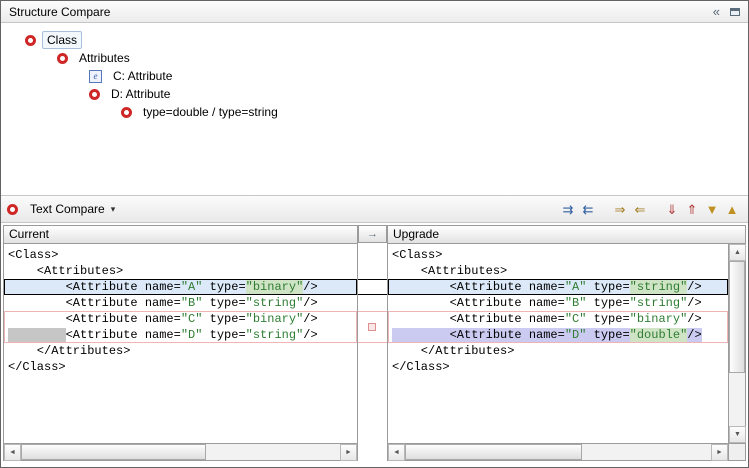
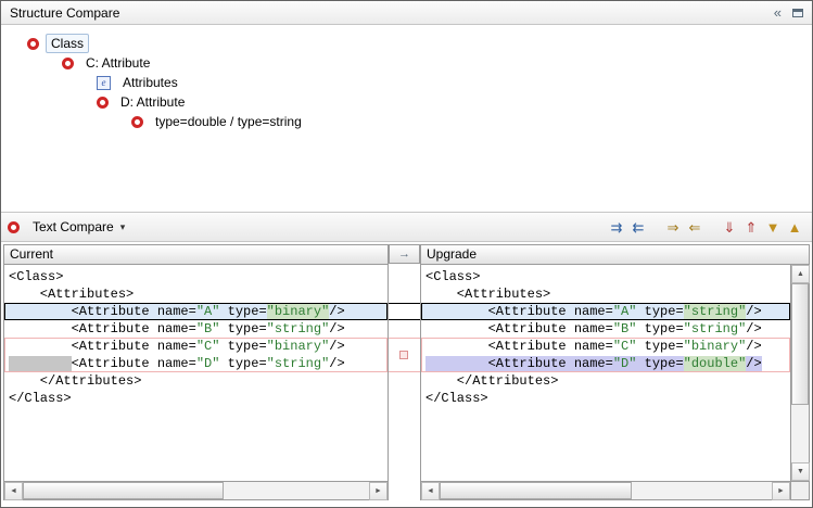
  Structure Compare
  «
  Class
- Attributes
+ C: Attribute
  e
- C: Attribute
+ Attributes
  D: Attribute
  type=double / type=string
  Text Compare
  ▾
  ⇉
  ⇇
  ⇒
  ⇐
  ⇓
  ⇑
  ▼
  ▲
  Current
  <Class>
  <Attributes>
  <Attribute name="A" type="binary"/>
  <Attribute name="B" type="string"/>
  <Attribute name="C" type="binary"/>
  <Attribute name="D" type="string"/>
  </Attributes>
  </Class>
  →
  Upgrade
  <Class>
  <Attributes>
  <Attribute name="A" type="string"/>
  <Attribute name="B" type="string"/>
  <Attribute name="C" type="binary"/>
  <Attribute name="D" type="double"/>
  </Attributes>
  </Class>
